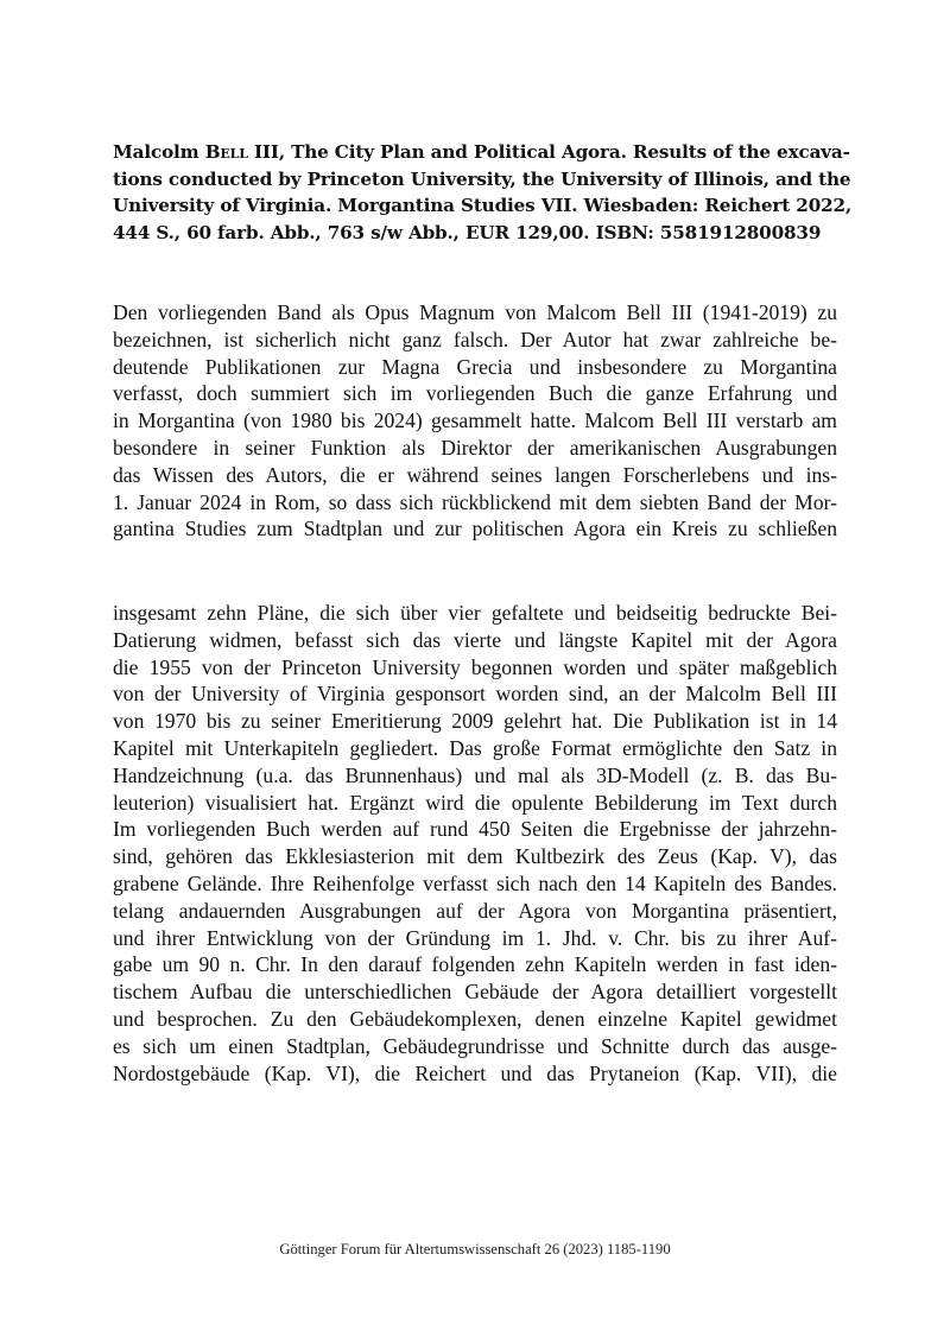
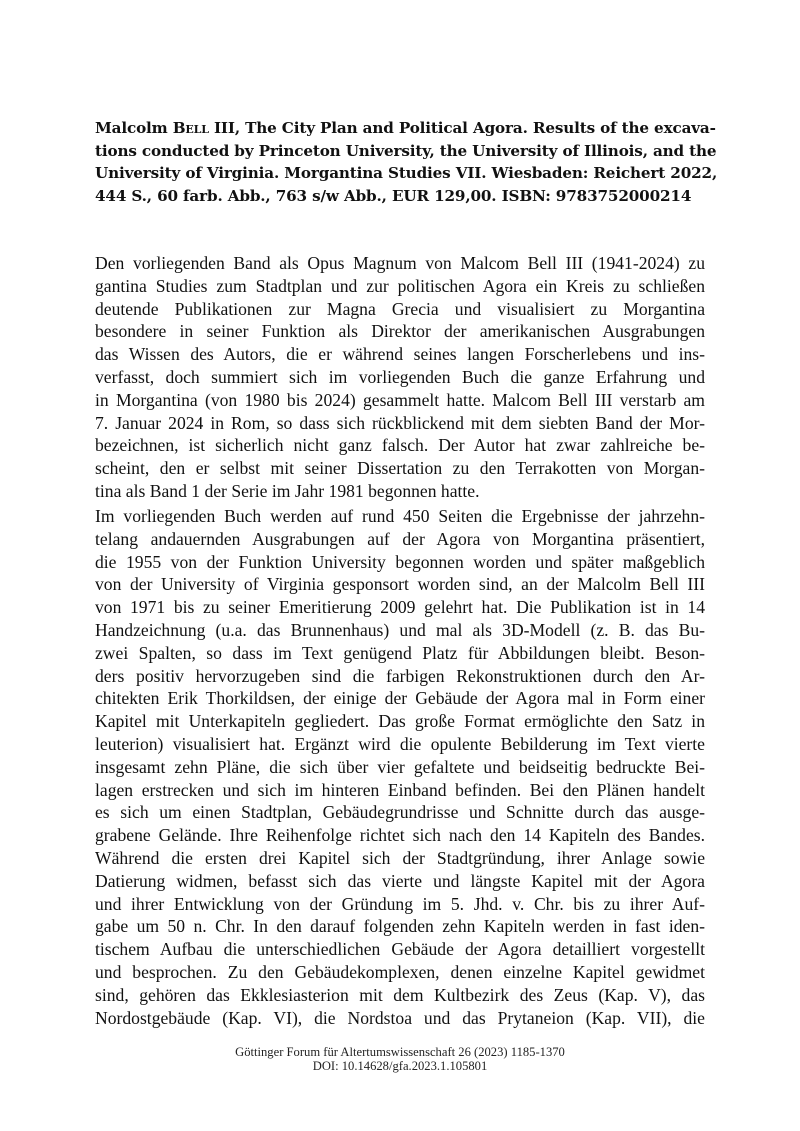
  Malcolm Bell III, The City Plan and Political Agora. Results of the excava-
  tions conducted by Princeton University, the University of Illinois, and the
  University of Virginia. Morgantina Studies VII. Wiesbaden: Reichert 2022,
- 444 S., 60 farb. Abb., 763 s/w Abb., EUR 129,00. ISBN: 5581912800839
+ 444 S., 60 farb. Abb., 763 s/w Abb., EUR 129,00. ISBN: 9783752000214
- Den vorliegenden Band als Opus Magnum von Malcom Bell III (1941-2019) zu
+ Den vorliegenden Band als Opus Magnum von Malcom Bell III (1941-2024) zu
- bezeichnen, ist sicherlich nicht ganz falsch. Der Autor hat zwar zahlreiche be-
+ gantina Studies zum Stadtplan und zur politischen Agora ein Kreis zu schließen
- deutende Publikationen zur Magna Grecia und insbesondere zu Morgantina
+ deutende Publikationen zur Magna Grecia und visualisiert zu Morgantina
- verfasst, doch summiert sich im vorliegenden Buch die ganze Erfahrung und
+ besondere in seiner Funktion als Direktor der amerikanischen Ausgrabungen
- in Morgantina (von 1980 bis 2024) gesammelt hatte. Malcom Bell III verstarb am
+ das Wissen des Autors, die er während seines langen Forscherlebens und ins-
- besondere in seiner Funktion als Direktor der amerikanischen Ausgrabungen
+ verfasst, doch summiert sich im vorliegenden Buch die ganze Erfahrung und
- das Wissen des Autors, die er während seines langen Forscherlebens und ins-
+ in Morgantina (von 1980 bis 2024) gesammelt hatte. Malcom Bell III verstarb am
- 1. Januar 2024 in Rom, so dass sich rückblickend mit dem siebten Band der Mor-
+ 7. Januar 2024 in Rom, so dass sich rückblickend mit dem siebten Band der Mor-
- gantina Studies zum Stadtplan und zur politischen Agora ein Kreis zu schließen
+ bezeichnen, ist sicherlich nicht ganz falsch. Der Autor hat zwar zahlreiche be-
+ scheint, den er selbst mit seiner Dissertation zu den Terrakotten von Morgan-
+ tina als Band 1 der Serie im Jahr 1981 begonnen hatte.
- insgesamt zehn Pläne, die sich über vier gefaltete und beidseitig bedruckte Bei-
+ Im vorliegenden Buch werden auf rund 450 Seiten die Ergebnisse der jahrzehn-
- Datierung widmen, befasst sich das vierte und längste Kapitel mit der Agora
+ telang andauernden Ausgrabungen auf der Agora von Morgantina präsentiert,
- die 1955 von der Princeton University begonnen worden und später maßgeblich
+ die 1955 von der Funktion University begonnen worden und später maßgeblich
  von der University of Virginia gesponsort worden sind, an der Malcolm Bell III
- von 1970 bis zu seiner Emeritierung 2009 gelehrt hat. Die Publikation ist in 14
+ von 1971 bis zu seiner Emeritierung 2009 gelehrt hat. Die Publikation ist in 14
- Kapitel mit Unterkapiteln gegliedert. Das große Format ermöglichte den Satz in
+ Handzeichnung (u.a. das Brunnenhaus) und mal als 3D-Modell (z. B. das Bu-
+ zwei Spalten, so dass im Text genügend Platz für Abbildungen bleibt. Beson-
+ ders positiv hervorzugeben sind die farbigen Rekonstruktionen durch den Ar-
+ chitekten Erik Thorkildsen, der einige der Gebäude der Agora mal in Form einer
- Handzeichnung (u.a. das Brunnenhaus) und mal als 3D-Modell (z. B. das Bu-
+ Kapitel mit Unterkapiteln gegliedert. Das große Format ermöglichte den Satz in
- leuterion) visualisiert hat. Ergänzt wird die opulente Bebilderung im Text durch
+ leuterion) visualisiert hat. Ergänzt wird die opulente Bebilderung im Text vierte
- Im vorliegenden Buch werden auf rund 450 Seiten die Ergebnisse der jahrzehn-
+ insgesamt zehn Pläne, die sich über vier gefaltete und beidseitig bedruckte Bei-
+ lagen erstrecken und sich im hinteren Einband befinden. Bei den Plänen handelt
- sind, gehören das Ekklesiasterion mit dem Kultbezirk des Zeus (Kap. V), das
+ es sich um einen Stadtplan, Gebäudegrundrisse und Schnitte durch das ausge-
- grabene Gelände. Ihre Reihenfolge verfasst sich nach den 14 Kapiteln des Bandes.
+ grabene Gelände. Ihre Reihenfolge richtet sich nach den 14 Kapiteln des Bandes.
+ Während die ersten drei Kapitel sich der Stadtgründung, ihrer Anlage sowie
- telang andauernden Ausgrabungen auf der Agora von Morgantina präsentiert,
+ Datierung widmen, befasst sich das vierte und längste Kapitel mit der Agora
- und ihrer Entwicklung von der Gründung im 1. Jhd. v. Chr. bis zu ihrer Auf-
+ und ihrer Entwicklung von der Gründung im 5. Jhd. v. Chr. bis zu ihrer Auf-
- gabe um 90 n. Chr. In den darauf folgenden zehn Kapiteln werden in fast iden-
+ gabe um 50 n. Chr. In den darauf folgenden zehn Kapiteln werden in fast iden-
  tischem Aufbau die unterschiedlichen Gebäude der Agora detailliert vorgestellt
  und besprochen. Zu den Gebäudekomplexen, denen einzelne Kapitel gewidmet
- es sich um einen Stadtplan, Gebäudegrundrisse und Schnitte durch das ausge-
+ sind, gehören das Ekklesiasterion mit dem Kultbezirk des Zeus (Kap. V), das
- Nordostgebäude (Kap. VI), die Reichert und das Prytaneion (Kap. VII), die
+ Nordostgebäude (Kap. VI), die Nordstoa und das Prytaneion (Kap. VII), die
- Göttinger Forum für Altertumswissenschaft 26 (2023) 1185-1190
+ Göttinger Forum für Altertumswissenschaft 26 (2023) 1185-1370
+ DOI: 10.14628/gfa.2023.1.105801
